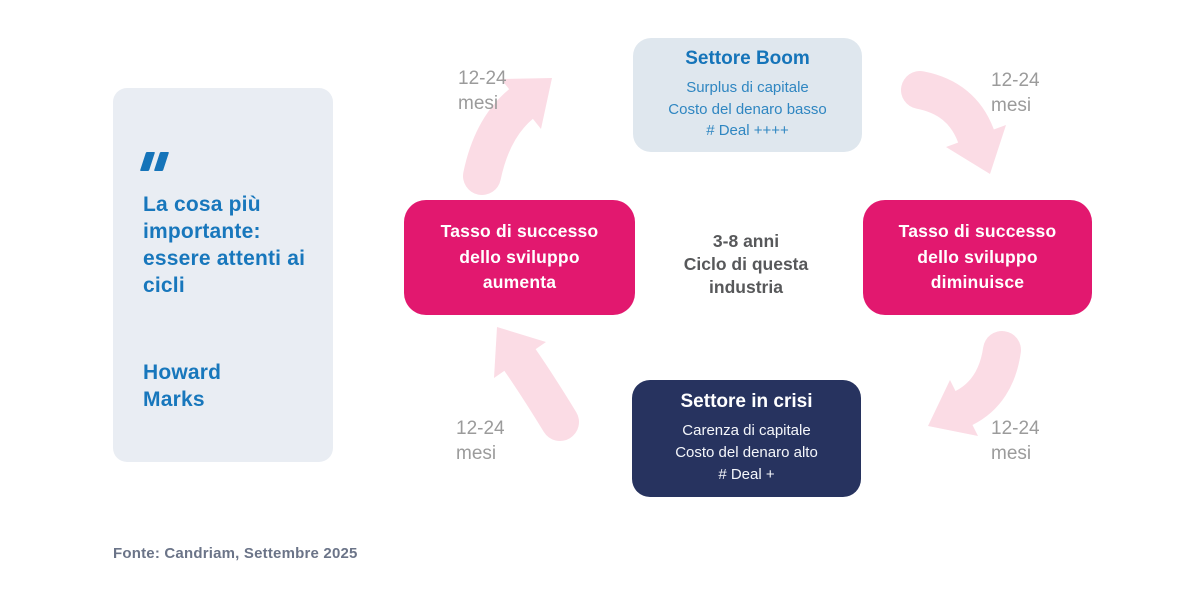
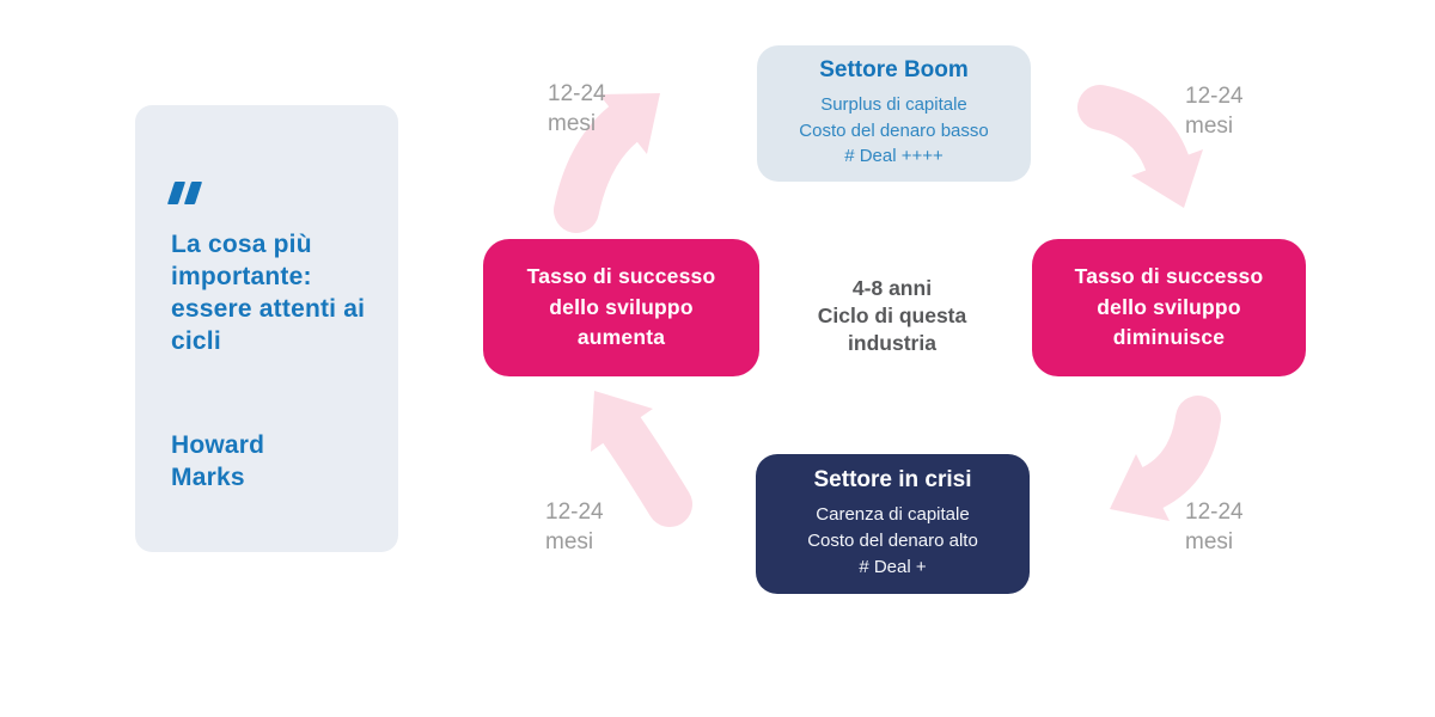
  La cosa più importante: essere attenti ai cicli
  Howard Marks
  12-24 mesi
  12-24 mesi
  12-24 mesi
  12-24 mesi
  Settore Boom
  Surplus di capitale
  Costo del denaro basso
  # Deal ++++
  Tasso di successo dello sviluppo aumenta
  Tasso di successo dello sviluppo diminuisce
  Settore in crisi
  Carenza di capitale
  Costo del denaro alto
  # Deal +
- 3-8 anni
+ 4-8 anni
  Ciclo di questa industria
- Fonte: Candriam, Settembre 2025
